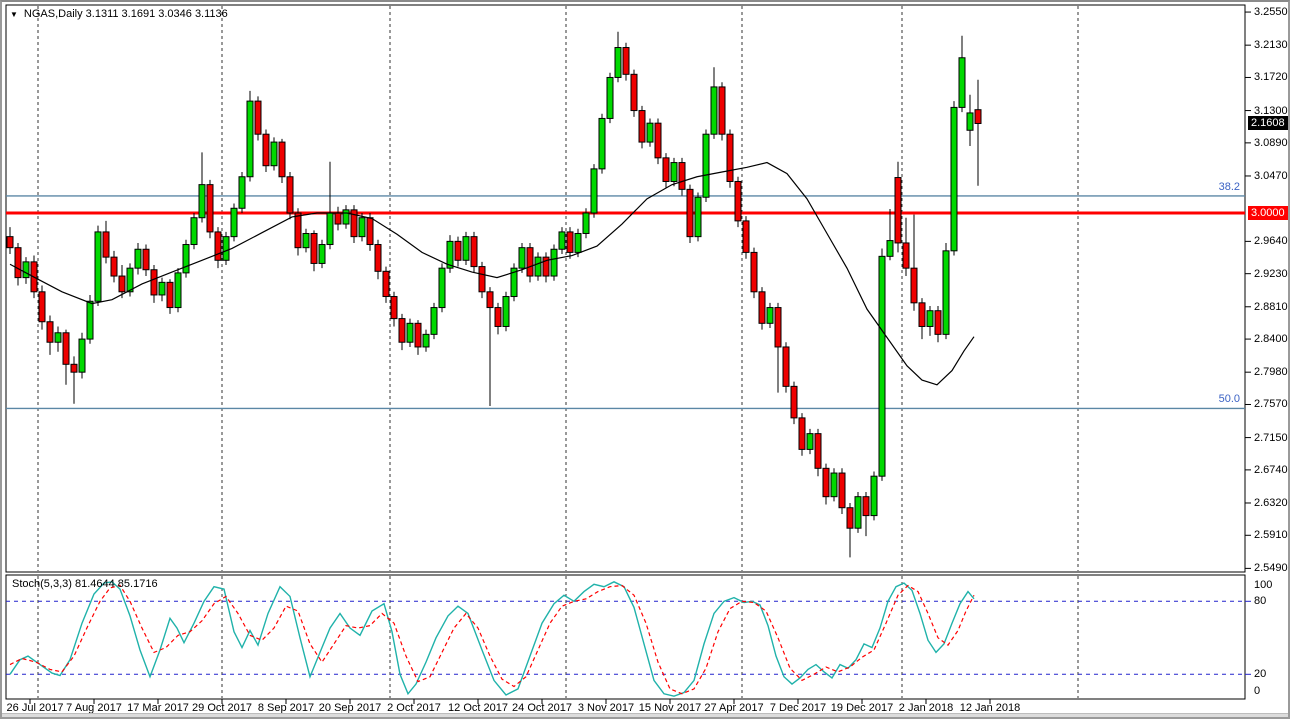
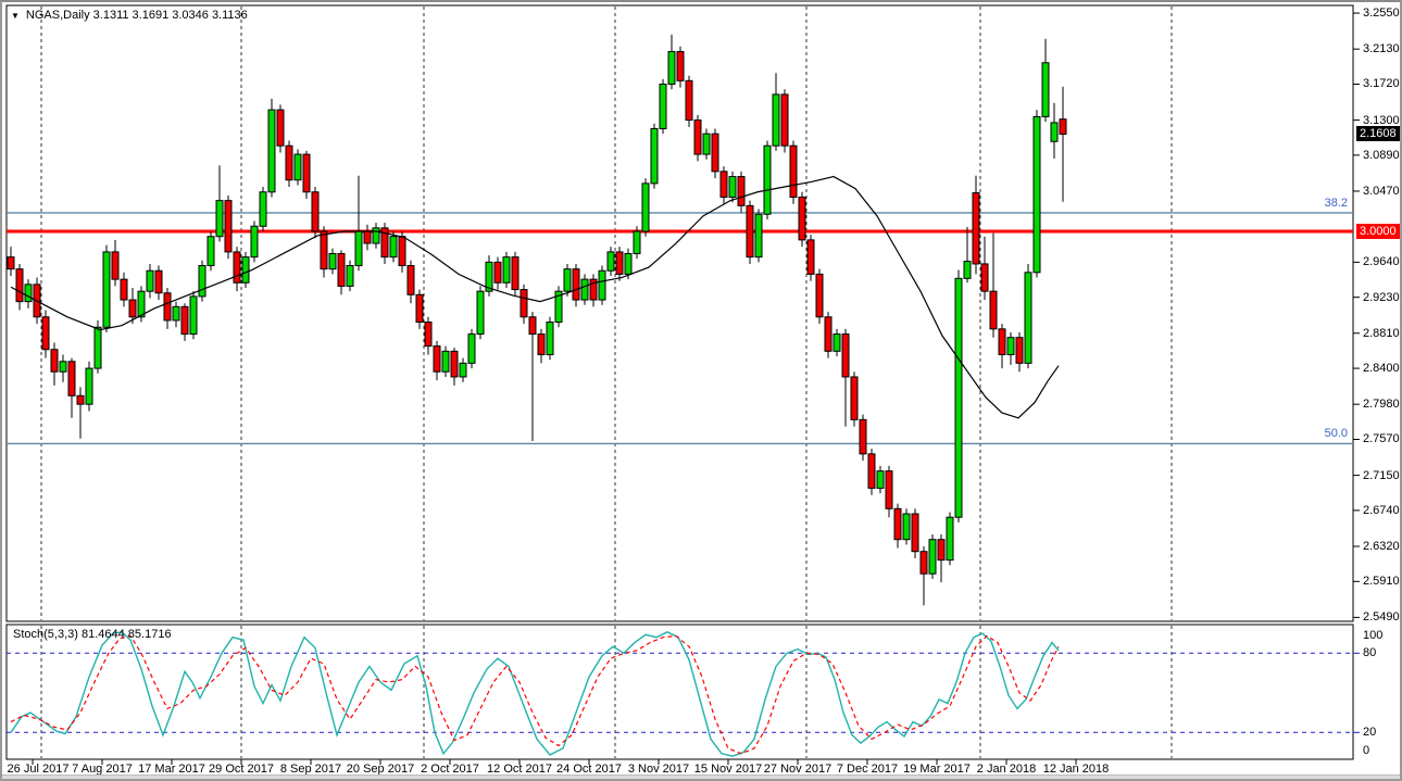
  ▼
  NGAS,Daily 3.1311 3.1691 3.0346 3.1136
  Stoch(5,3,3) 81.4644 85.1716
  3.2550
  3.2130
  3.1720
  3.1300
  3.0890
  3.0470
  2.9640
  2.9230
  2.8810
  2.8400
  2.7980
  2.7570
  2.7150
  2.6740
  2.6320
  2.5910
  2.5490
  100
  80
  20
  0
  26 Jul 2017
  7 Aug 2017
  17 Mar 2017
  29 Oct 2017
  8 Sep 2017
  20 Sep 2017
  2 Oct 2017
  12 Oct 2017
  24 Oct 2017
  3 Nov 2017
  15 Nov 2017
- 27 Apr 2017
+ 27 Nov 2017
  7 Dec 2017
- 19 Dec 2017
+ 19 Mar 2017
  2 Jan 2018
  12 Jan 2018
  2.1608
  3.0000
  38.2
  50.0
